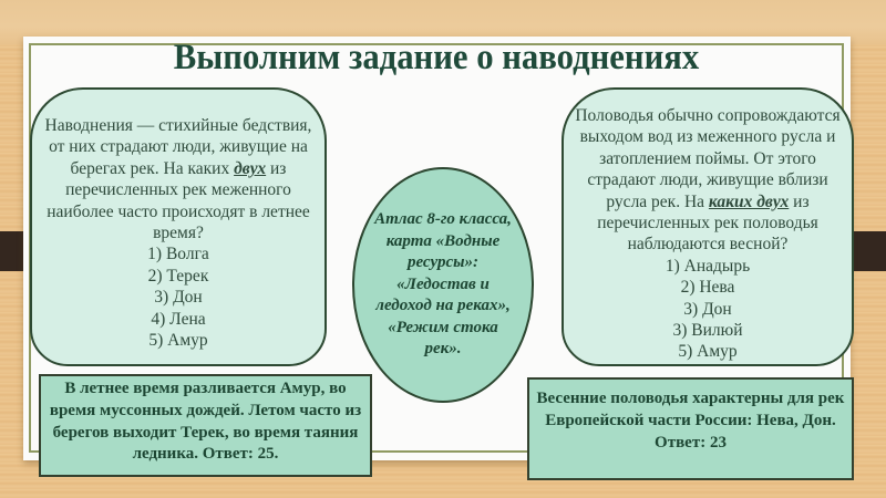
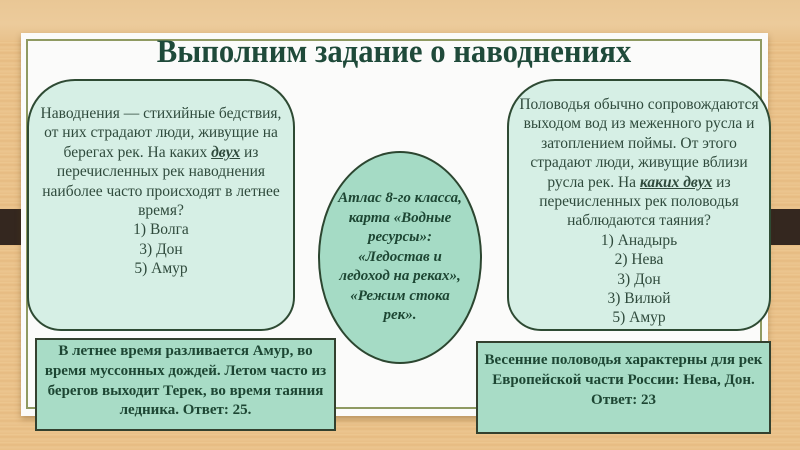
  Выполним задание о наводнениях
- Наводнения — стихийные бедствия, от них страдают люди, живущие на берегах рек. На каких двух из перечисленных рек меженного наиболее часто происходят в летнее время?
+ Наводнения — стихийные бедствия, от них страдают люди, живущие на берегах рек. На каких двух из перечисленных рек наводнения наиболее часто происходят в летнее время?
  1) Волга
- 2) Терек
  3) Дон
- 4) Лена
  5) Амур
  Атлас 8-го класса, карта «Водные ресурсы»: «Ледостав и ледоход на реках», «Режим стока рек».
- Половодья обычно сопровождаются выходом вод из меженного русла и затоплением поймы. От этого страдают люди, живущие вблизи русла рек. На каких двух из перечисленных рек половодья наблюдаются весной?
+ Половодья обычно сопровождаются выходом вод из меженного русла и затоплением поймы. От этого страдают люди, живущие вблизи русла рек. На каких двух из перечисленных рек половодья наблюдаются таяния?
  1) Анадырь
  2) Нева
  3) Дон
  3) Вилюй
  5) Амур
  В летнее время разливается Амур, во время муссонных дождей. Летом часто из берегов выходит Терек, во время таяния ледника. Ответ: 25.
  Весенние половодья характерны для рек Европейской части России: Нева, Дон.
  Ответ: 23
